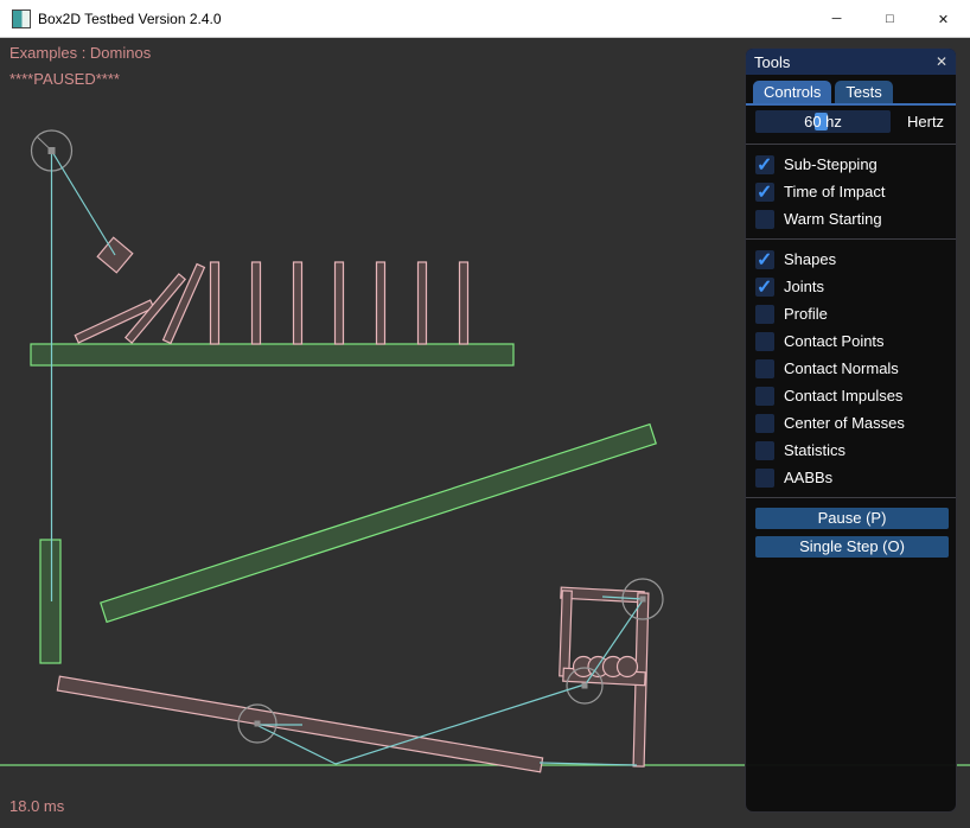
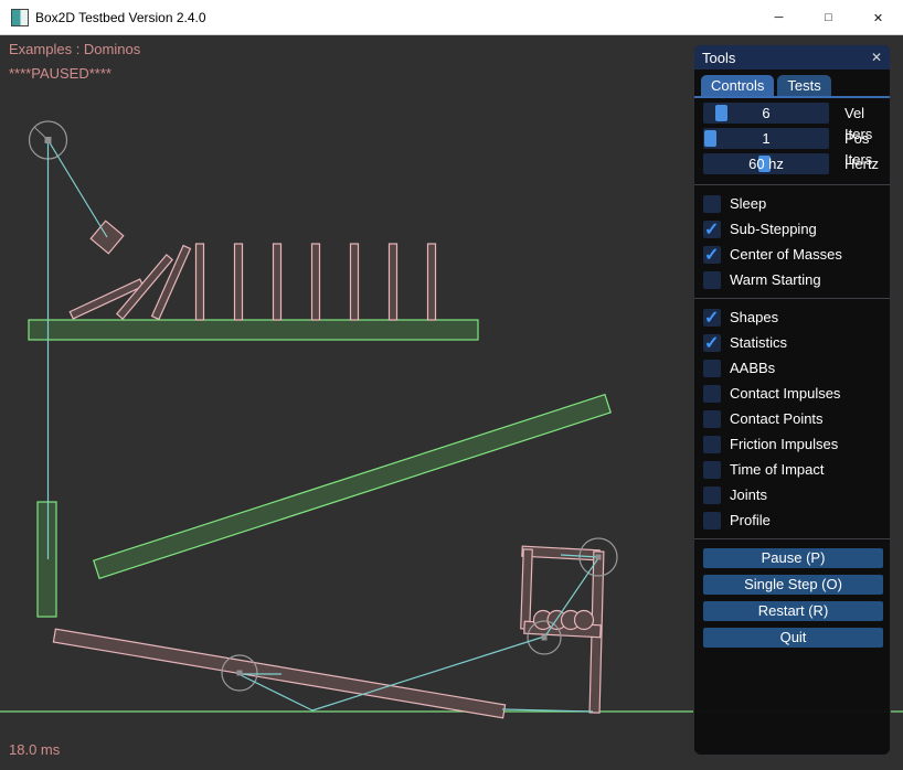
  Box2D Testbed Version 2.4.0
  ─
  □
  ✕
  Examples : Dominos
  ****PAUSED****
  18.0 ms
  Tools
  ✕
  Controls
  Tests
+ 6
+ Vel Iters
+ 1
+ Pos Iters
  60 hz
  Hertz
+ Sleep
  ✓
  Sub-Stepping
  ✓
- Time of Impact
+ Center of Masses
  Warm Starting
  ✓
  Shapes
  ✓
- Joints
+ Statistics
- Profile
+ AABBs
- Contact Points
+ Contact Impulses
- Contact Normals
- Contact Impulses
+ Contact Points
+ Friction Impulses
- Center of Masses
+ Time of Impact
- Statistics
+ Joints
- AABBs
+ Profile
  Pause (P)
  Single Step (O)
+ Restart (R)
+ Quit
